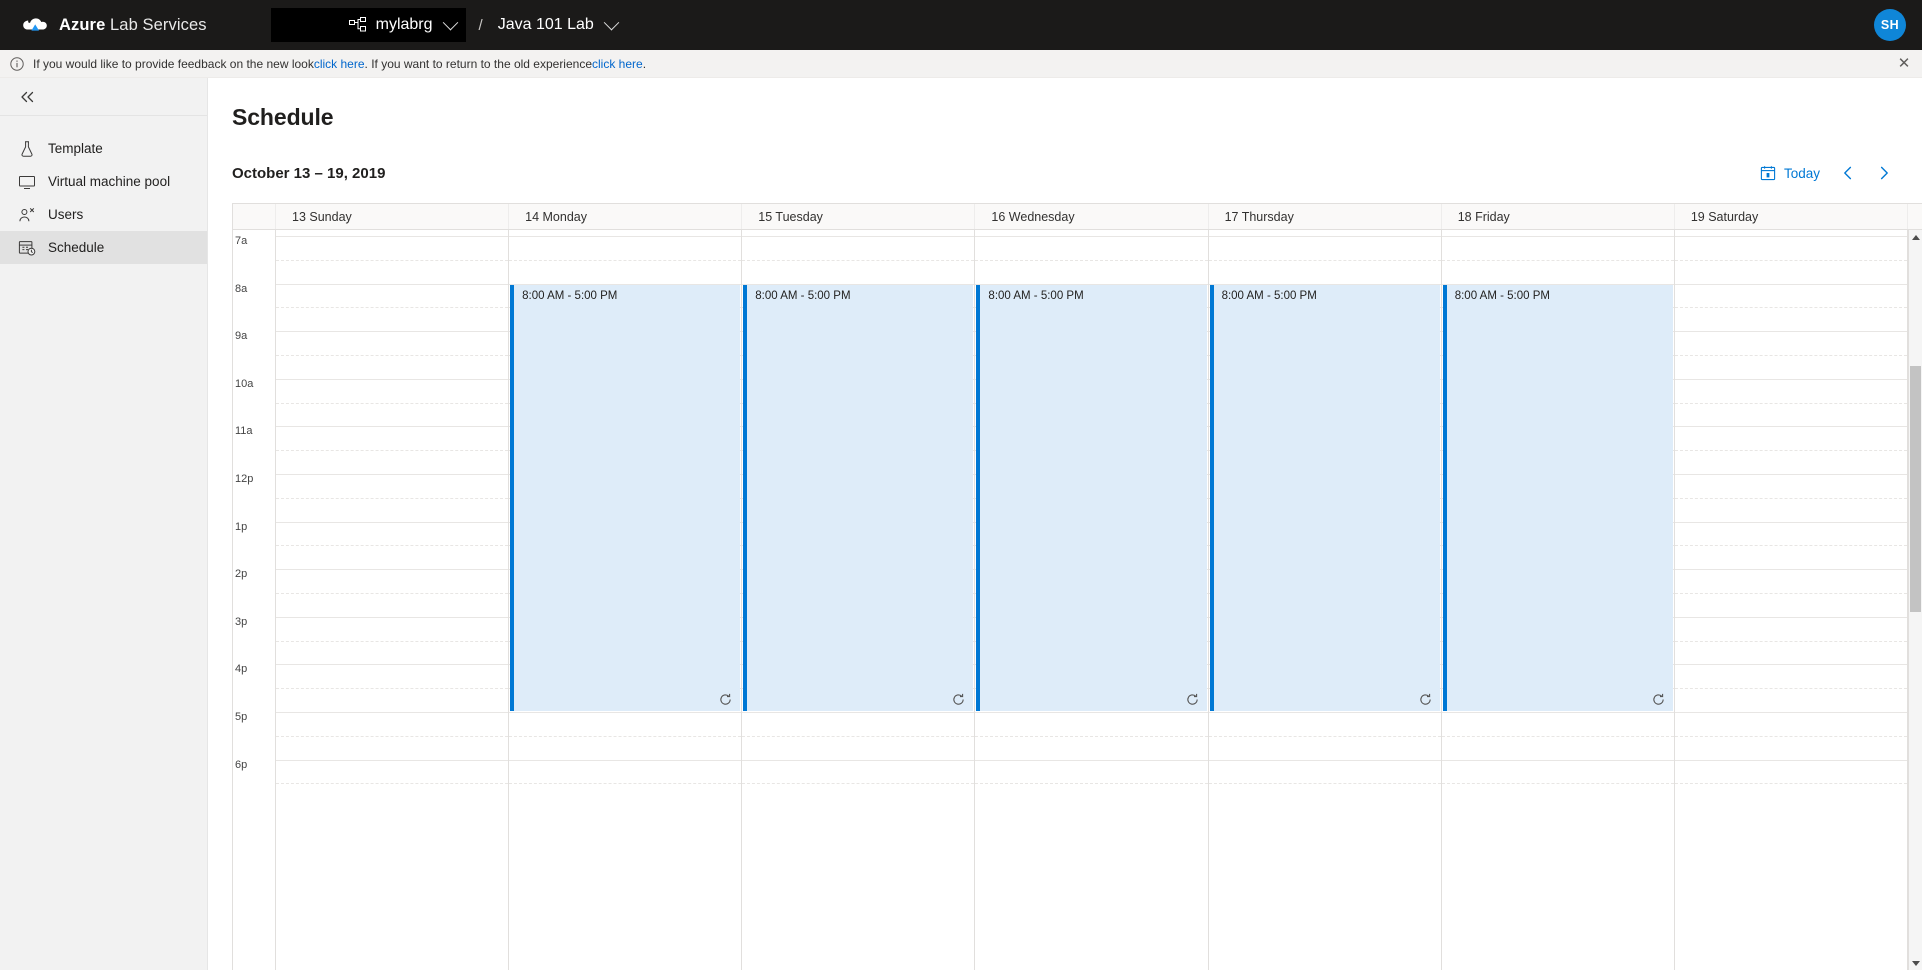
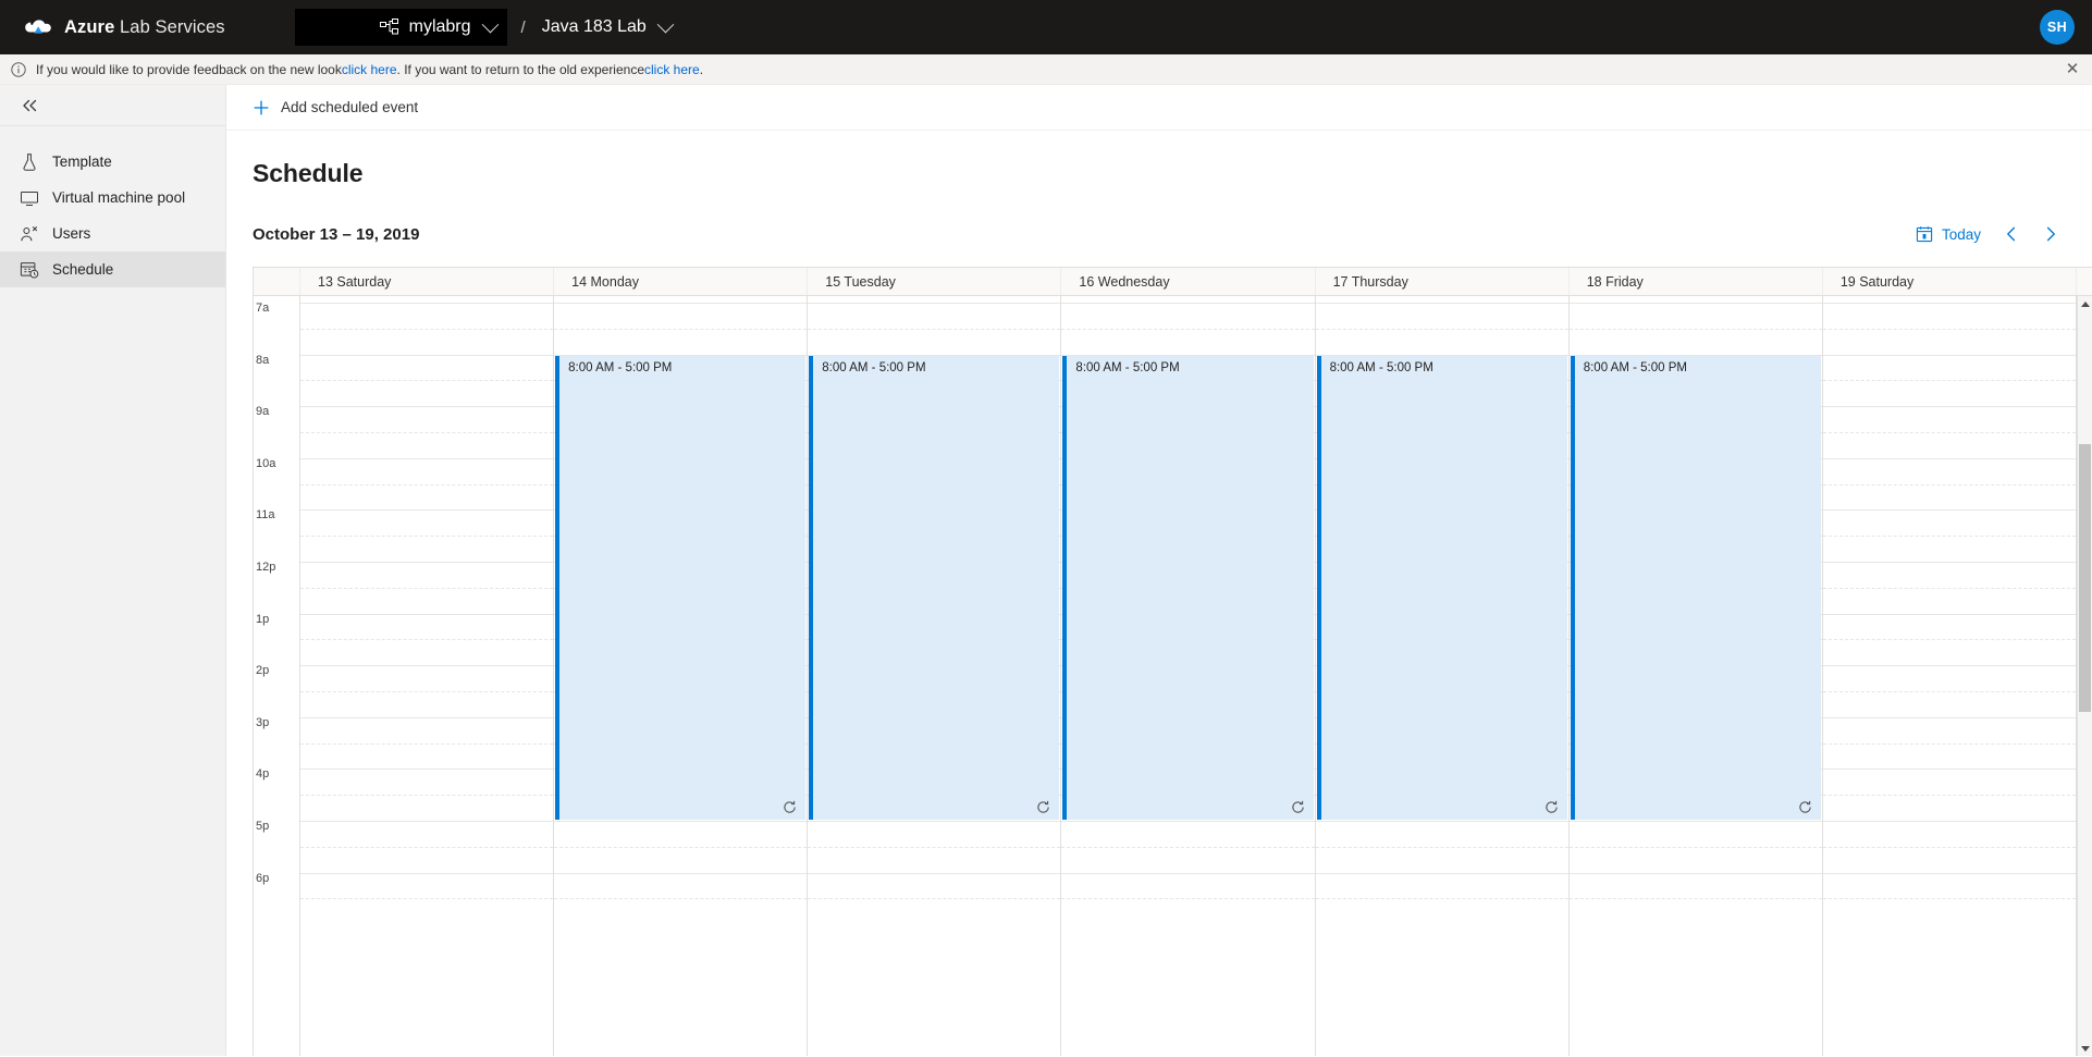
  Azure Lab Services
  mylabrg
  /
- Java 101 Lab
+ Java 183 Lab
  SH
  If you would like to provide feedback on the new look
  click here
  . If you want to return to the old experience
  click here
  .
  ✕
  Template
  Virtual machine pool
  Users
  Schedule
+ Add scheduled event
  Schedule
  October 13 – 19, 2019
  Today
- 13 Sunday
+ 13 Saturday
  14 Monday
  15 Tuesday
  16 Wednesday
  17 Thursday
  18 Friday
  19 Saturday
  7a
  8a
  9a
  10a
  11a
  12p
  1p
  2p
  3p
  4p
  5p
  6p
  8:00 AM - 5:00 PM
  8:00 AM - 5:00 PM
  8:00 AM - 5:00 PM
  8:00 AM - 5:00 PM
  8:00 AM - 5:00 PM
